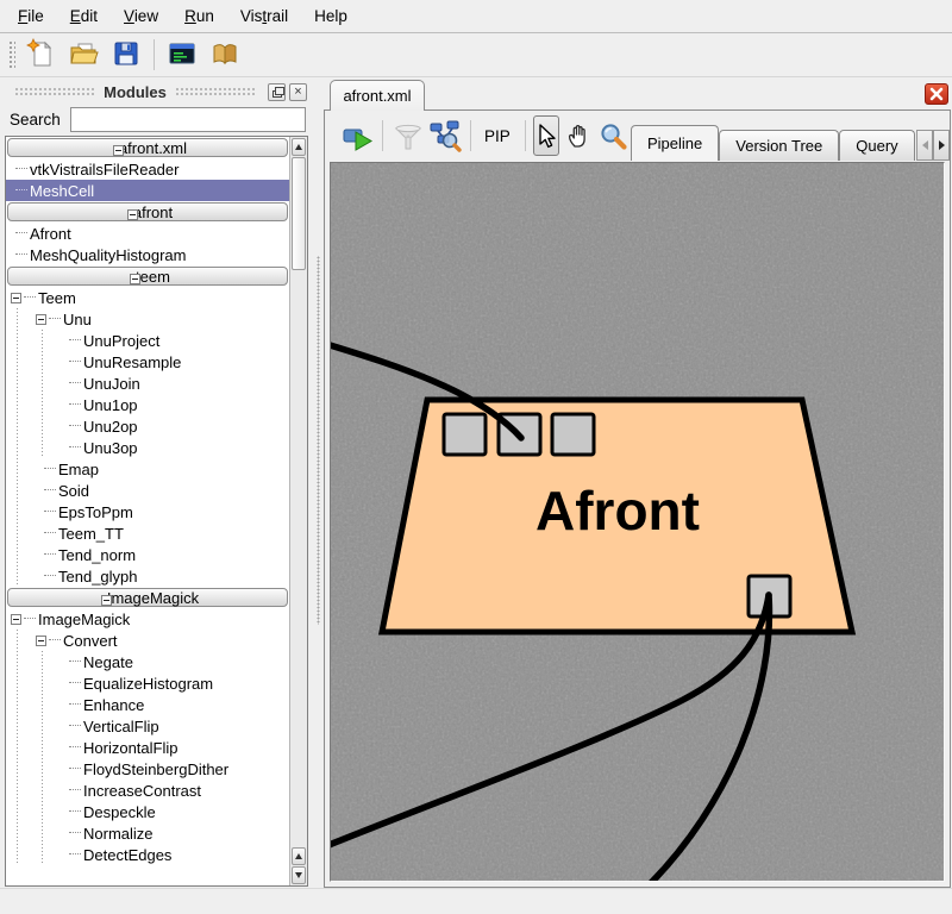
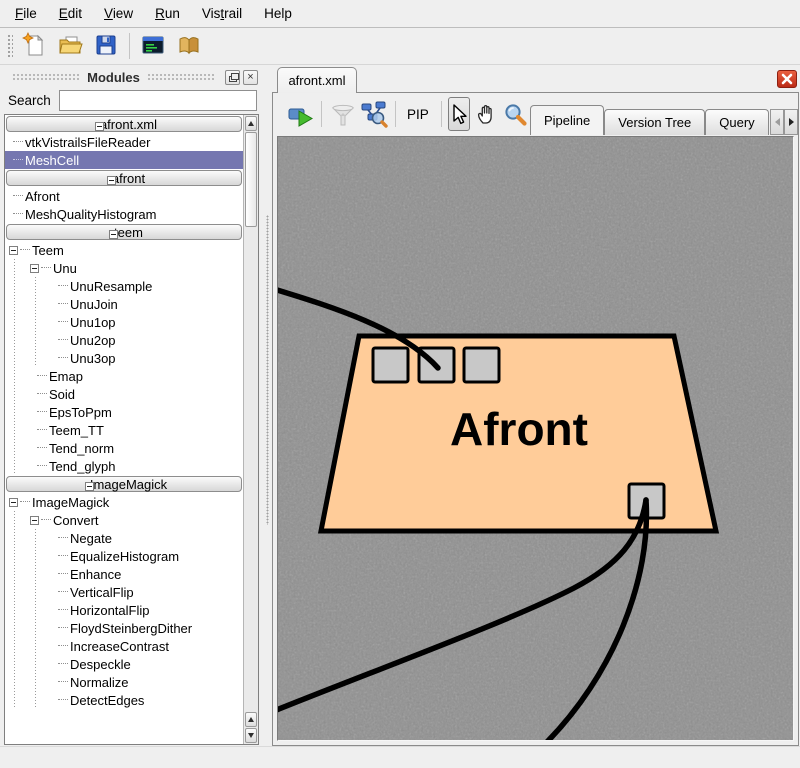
  File
  Edit
  View
  Run
  Vistrail
  Help
  Modules
  ×
  Search
  front.xml
  vtkVistrailsFileReader
  MeshCell
  front
  Afront
  MeshQualityHistogram
  eem
  Teem
  Unu
- UnuProject
  UnuResample
  UnuJoin
  Unu1op
  Unu2op
  Unu3op
  Emap
  Soid
  EpsToPpm
  Teem_TT
  Tend_norm
  Tend_glyph
  mageMagick
  ImageMagick
  Convert
  Negate
  EqualizeHistogram
  Enhance
  VerticalFlip
  HorizontalFlip
  FloydSteinbergDither
  IncreaseContrast
  Despeckle
  Normalize
  DetectEdges
  afront.xml
  PIP
  Pipeline
  Version Tree
  Query
  Afront
